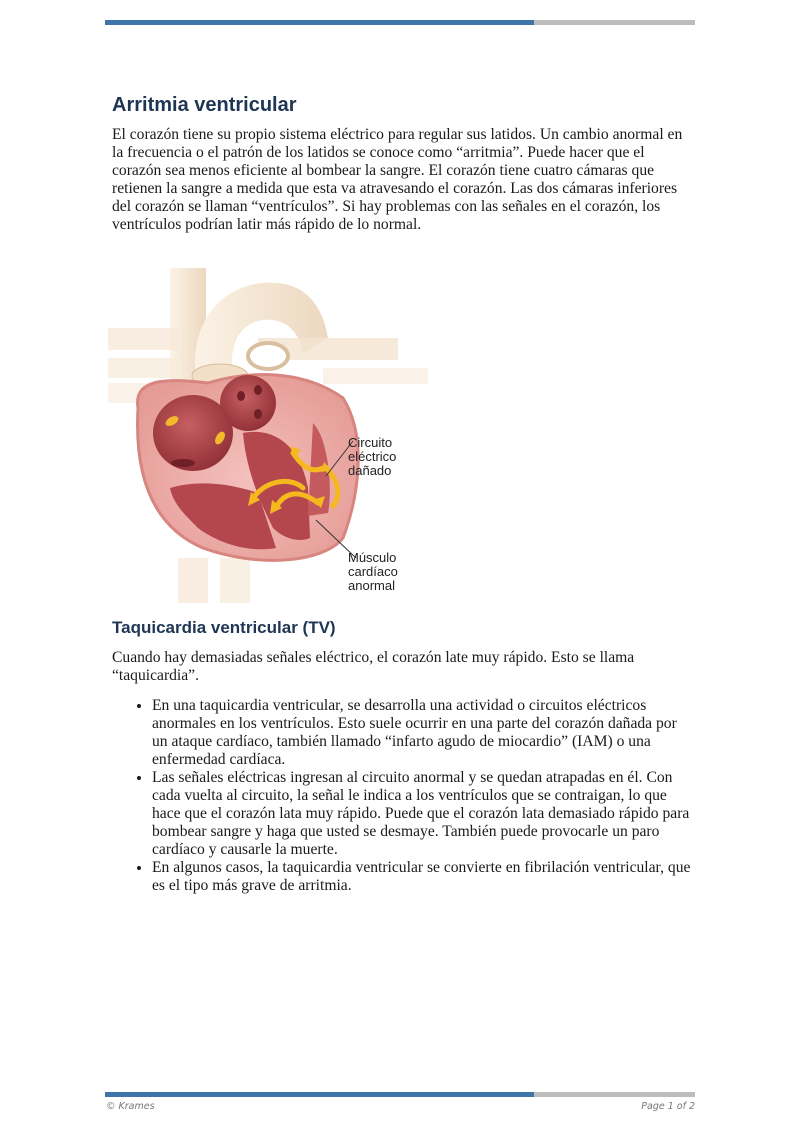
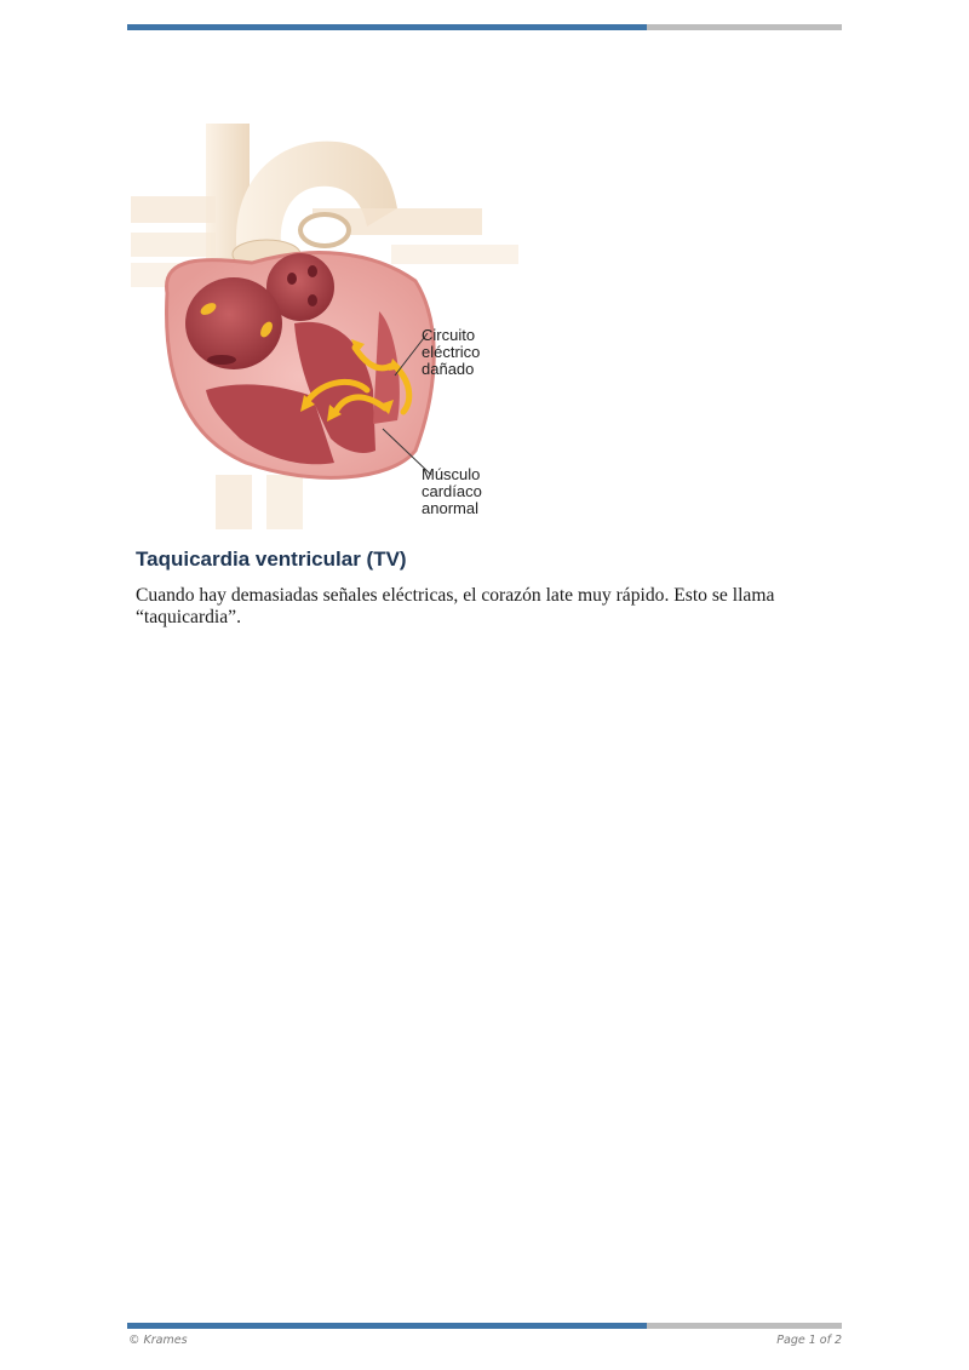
- Arritmia ventricular
- El corazón tiene su propio sistema eléctrico para regular sus latidos. Un cambio anormal en la frecuencia o el patrón de los latidos se conoce como “arritmia”. Puede hacer que el corazón sea menos eficiente al bombear la sangre. El corazón tiene cuatro cámaras que retienen la sangre a medida que esta va atravesando el corazón. Las dos cámaras inferiores del corazón se llaman “ventrículos”. Si hay problemas con las señales en el corazón, los ventrículos podrían latir más rápido de lo normal.
  Circuito
  eléctrico
  dañado
  Músculo
  cardíaco
  anormal
  Taquicardia ventricular (TV)
- Cuando hay demasiadas señales eléctrico, el corazón late muy rápido. Esto se llama “taquicardia”.
+ Cuando hay demasiadas señales eléctricas, el corazón late muy rápido. Esto se llama “taquicardia”.
- En una taquicardia ventricular, se desarrolla una actividad o circuitos eléctricos anormales en los ventrículos. Esto suele ocurrir en una parte del corazón dañada por un ataque cardíaco, también llamado “infarto agudo de miocardio” (IAM) o una enfermedad cardíaca.
- Las señales eléctricas ingresan al circuito anormal y se quedan atrapadas en él. Con cada vuelta al circuito, la señal le indica a los ventrículos que se contraigan, lo que hace que el corazón lata muy rápido. Puede que el corazón lata demasiado rápido para bombear sangre y haga que usted se desmaye. También puede provocarle un paro cardíaco y causarle la muerte.
- En algunos casos, la taquicardia ventricular se convierte en fibrilación ventricular, que es el tipo más grave de arritmia.
  © Krames
  Page 1 of 2
